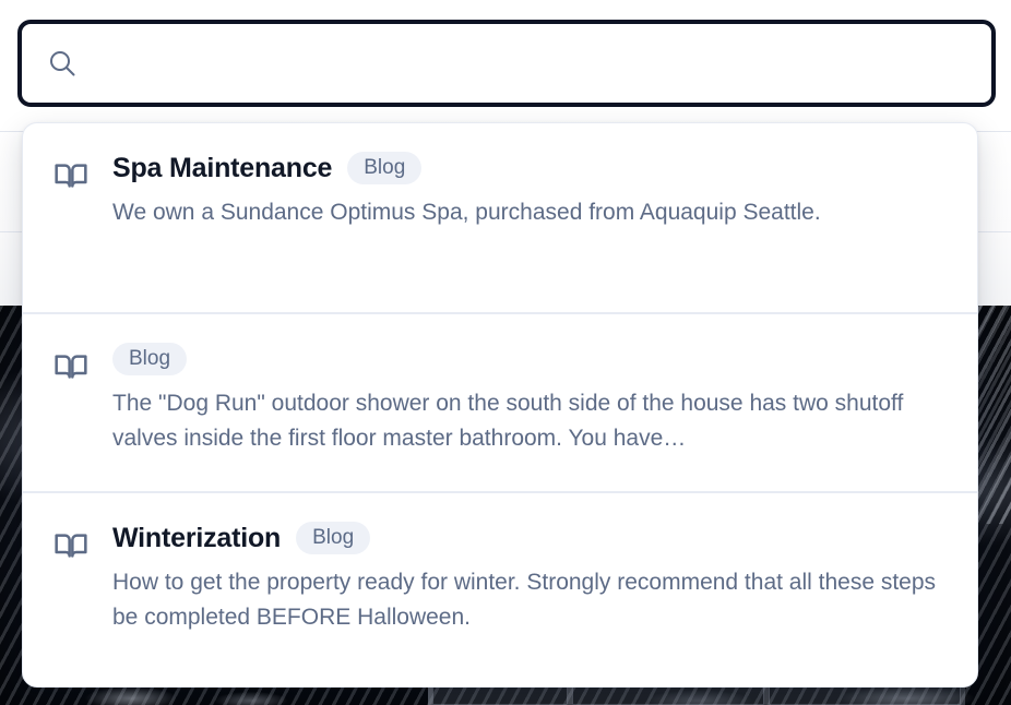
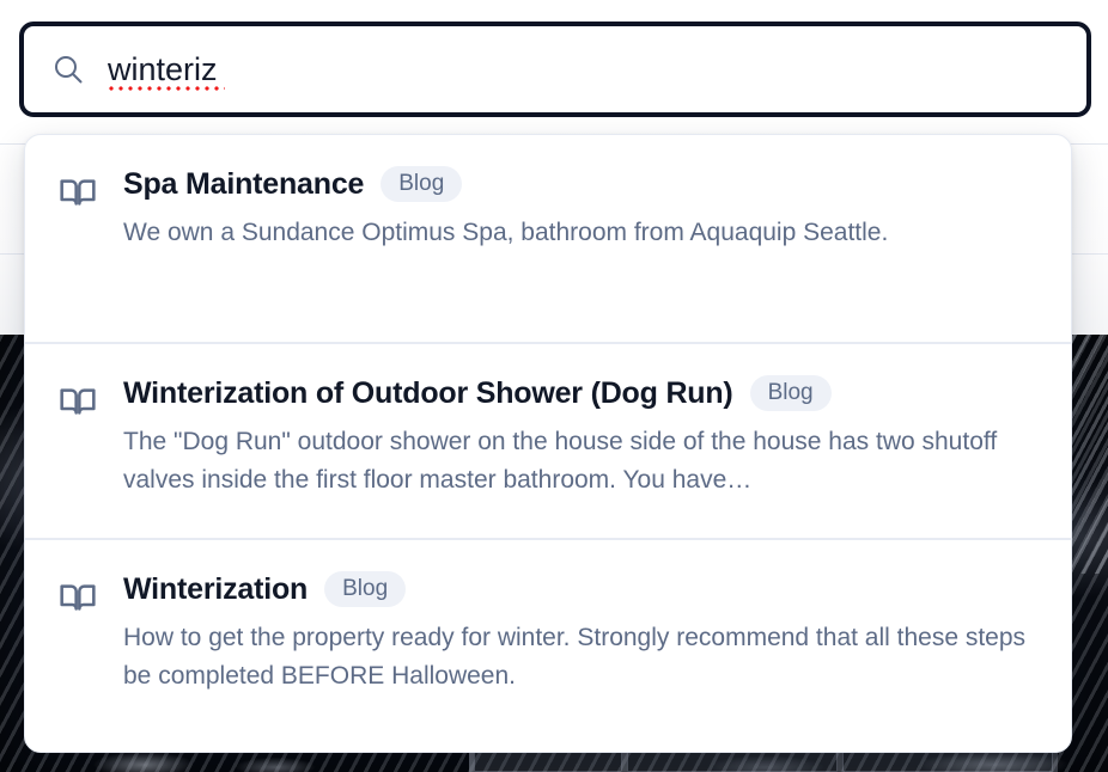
+ winteriz
  Spa Maintenance
  Blog
- We own a Sundance Optimus Spa, purchased from Aquaquip Seattle.
+ We own a Sundance Optimus Spa, bathroom from Aquaquip Seattle.
+ Winterization of Outdoor Shower (Dog Run)
  Blog
- The "Dog Run" outdoor shower on the south side of the house has two shutoff valves inside the first floor master bathroom. You have…
+ The "Dog Run" outdoor shower on the house side of the house has two shutoff valves inside the first floor master bathroom. You have…
  Winterization
  Blog
  How to get the property ready for winter. Strongly recommend that all these steps be completed BEFORE Halloween.
